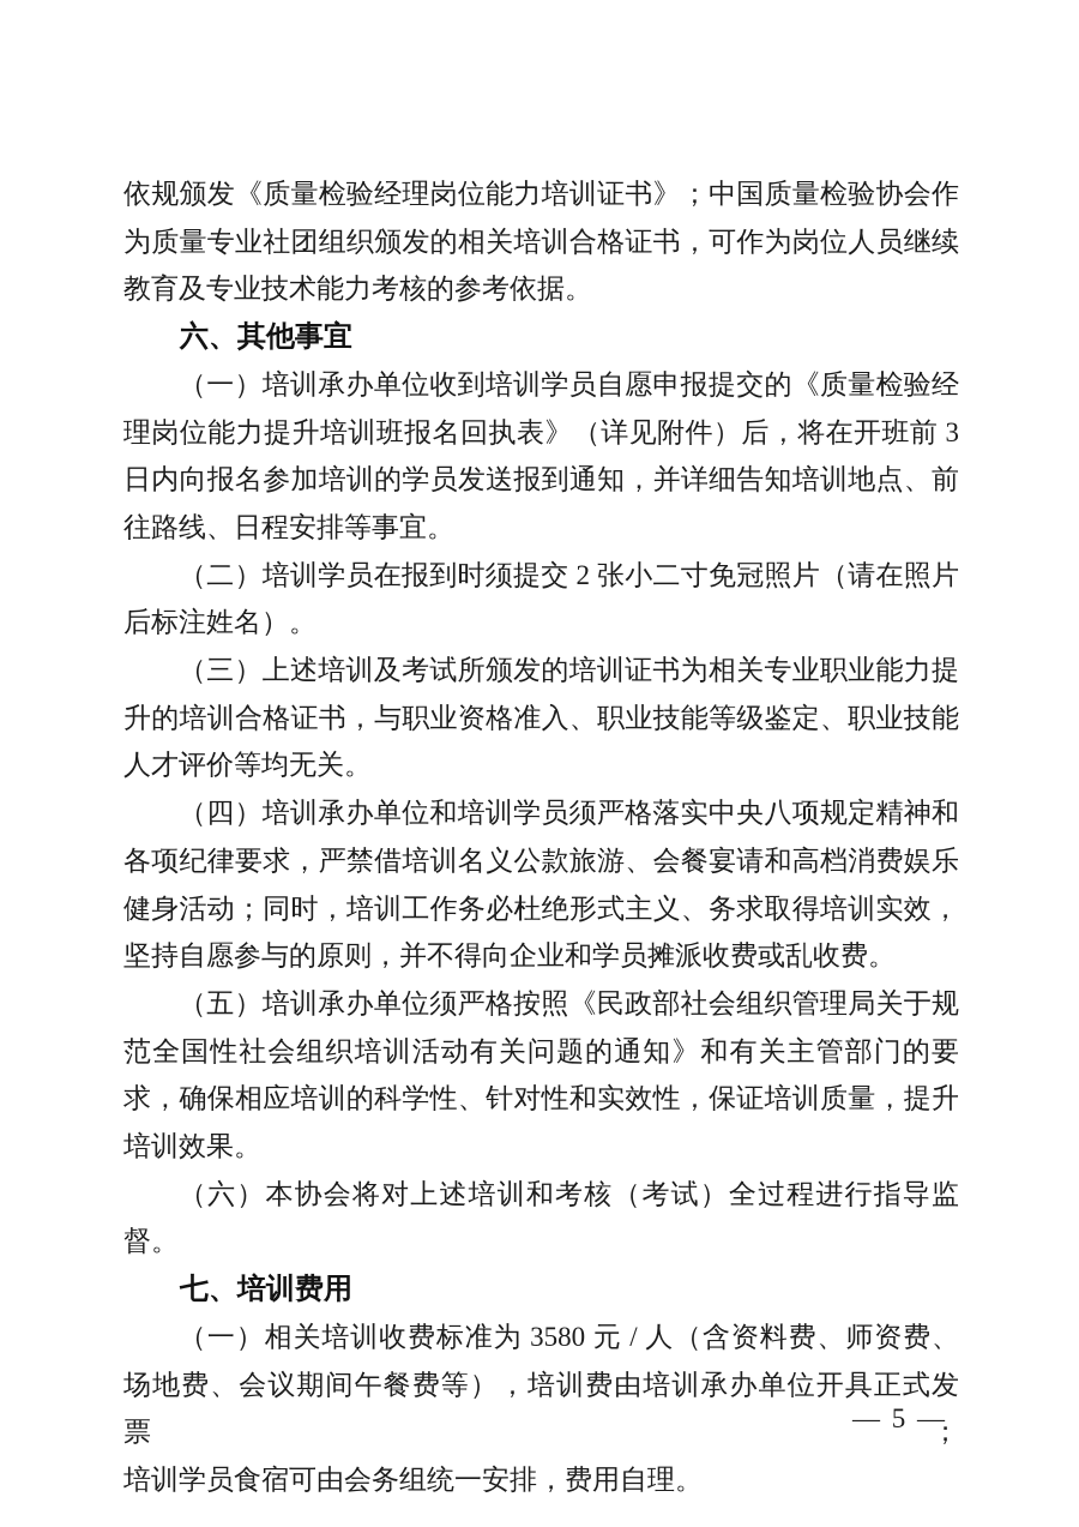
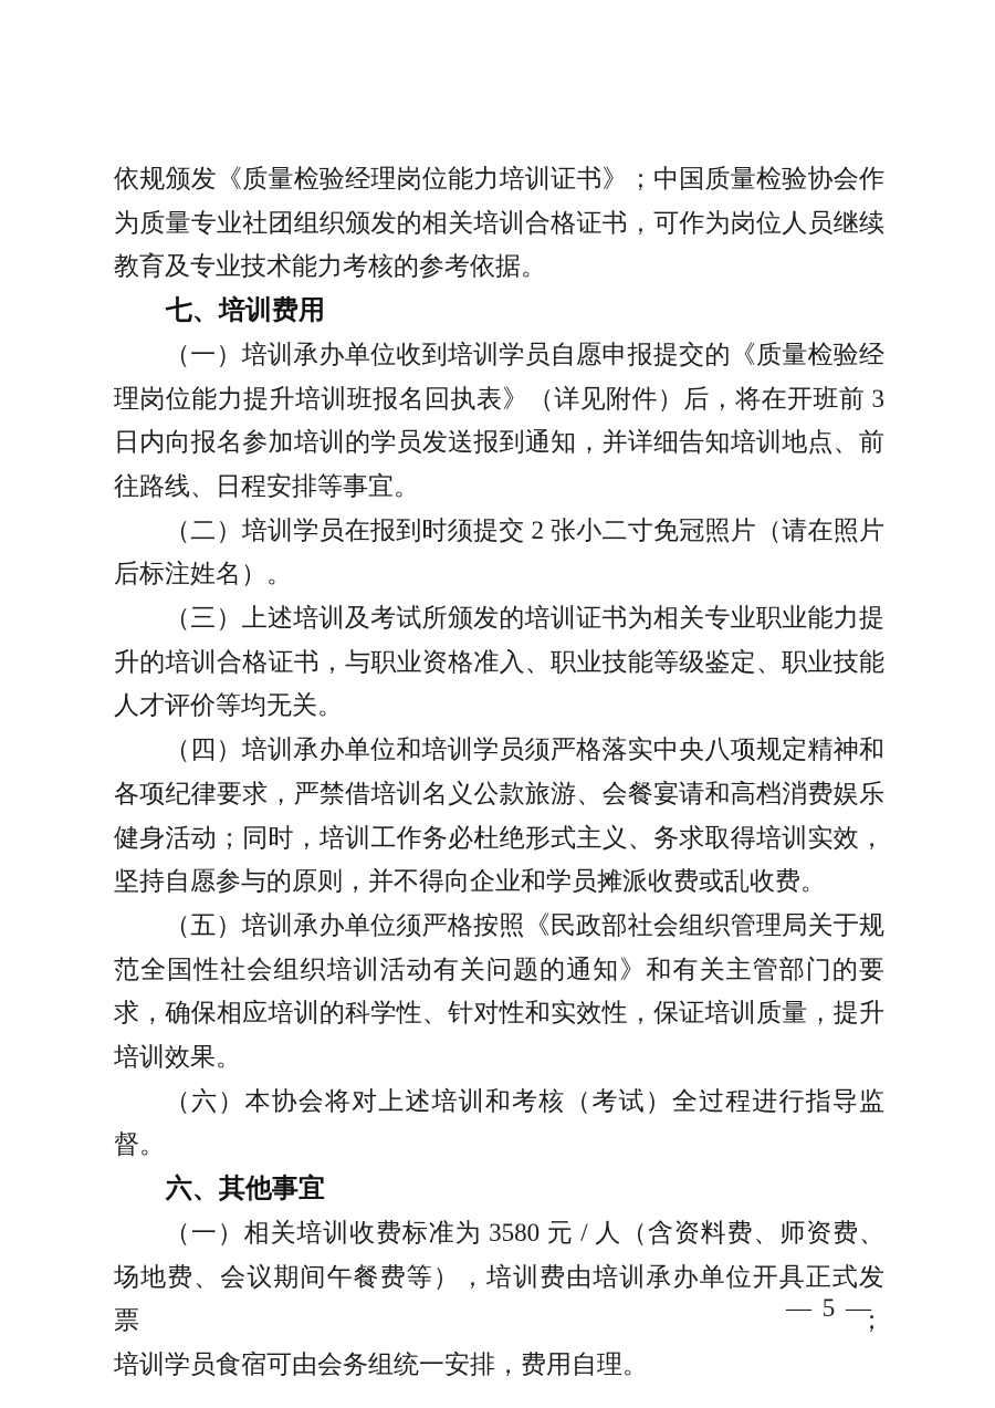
  依规颁发《质量检验经理岗位能力培训证书》；中国质量检验协会作
  为质量专业社团组织颁发的相关培训合格证书，可作为岗位人员继续
  教育及专业技术能力考核的参考依据。
- 六、其他事宜
+ 七、培训费用
  （一）培训承办单位收到培训学员自愿申报提交的《质量检验经
  理岗位能力提升培训班报名回执表》（详见附件）后，将在开班前 3
  日内向报名参加培训的学员发送报到通知，并详细告知培训地点、前
  往路线、日程安排等事宜。
  （二）培训学员在报到时须提交 2 张小二寸免冠照片（请在照片
  后标注姓名）。
  （三）上述培训及考试所颁发的培训证书为相关专业职业能力提
  升的培训合格证书，与职业资格准入、职业技能等级鉴定、职业技能
  人才评价等均无关。
  （四）培训承办单位和培训学员须严格落实中央八项规定精神和
  各项纪律要求，严禁借培训名义公款旅游、会餐宴请和高档消费娱乐
  健身活动；同时，培训工作务必杜绝形式主义、务求取得培训实效，
  坚持自愿参与的原则，并不得向企业和学员摊派收费或乱收费。
  （五）培训承办单位须严格按照《民政部社会组织管理局关于规
  范全国性社会组织培训活动有关问题的通知》和有关主管部门的要
  求，确保相应培训的科学性、针对性和实效性，保证培训质量，提升
  培训效果。
  （六）本协会将对上述培训和考核（考试）全过程进行指导监督。
- 七、培训费用
+ 六、其他事宜
  （一）相关培训收费标准为 3580 元 / 人（含资料费、师资费、
  场地费、会议期间午餐费等），培训费由培训承办单位开具正式发票；
  培训学员食宿可由会务组统一安排，费用自理。
  — 5 —
